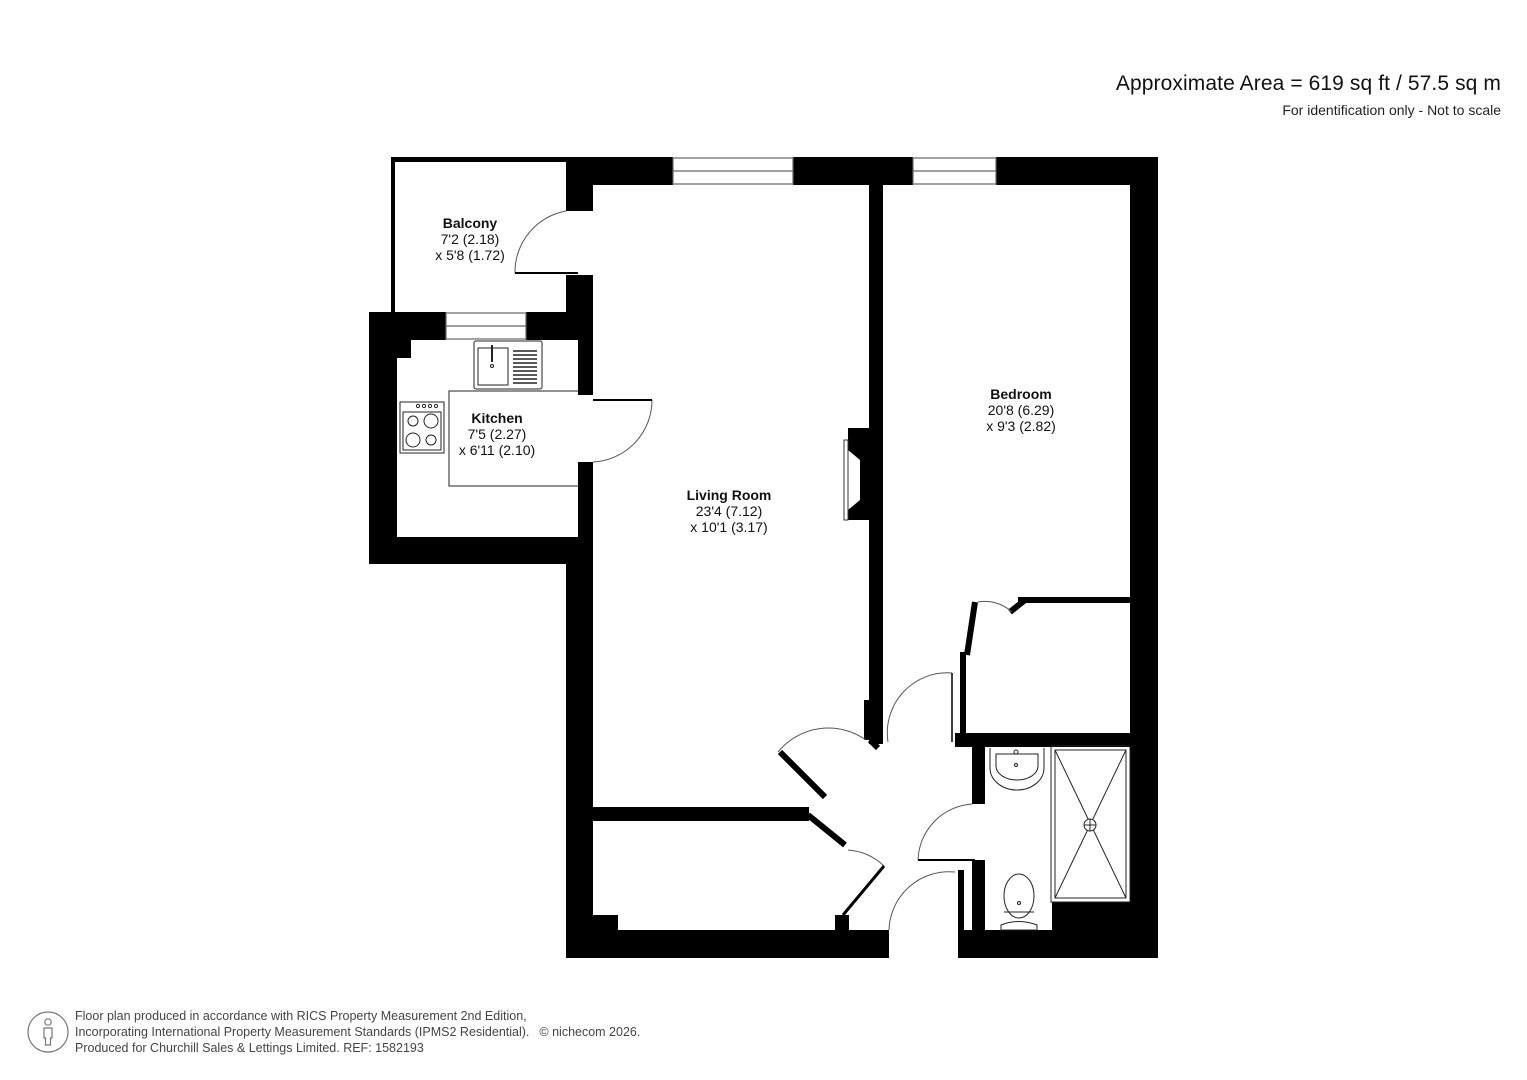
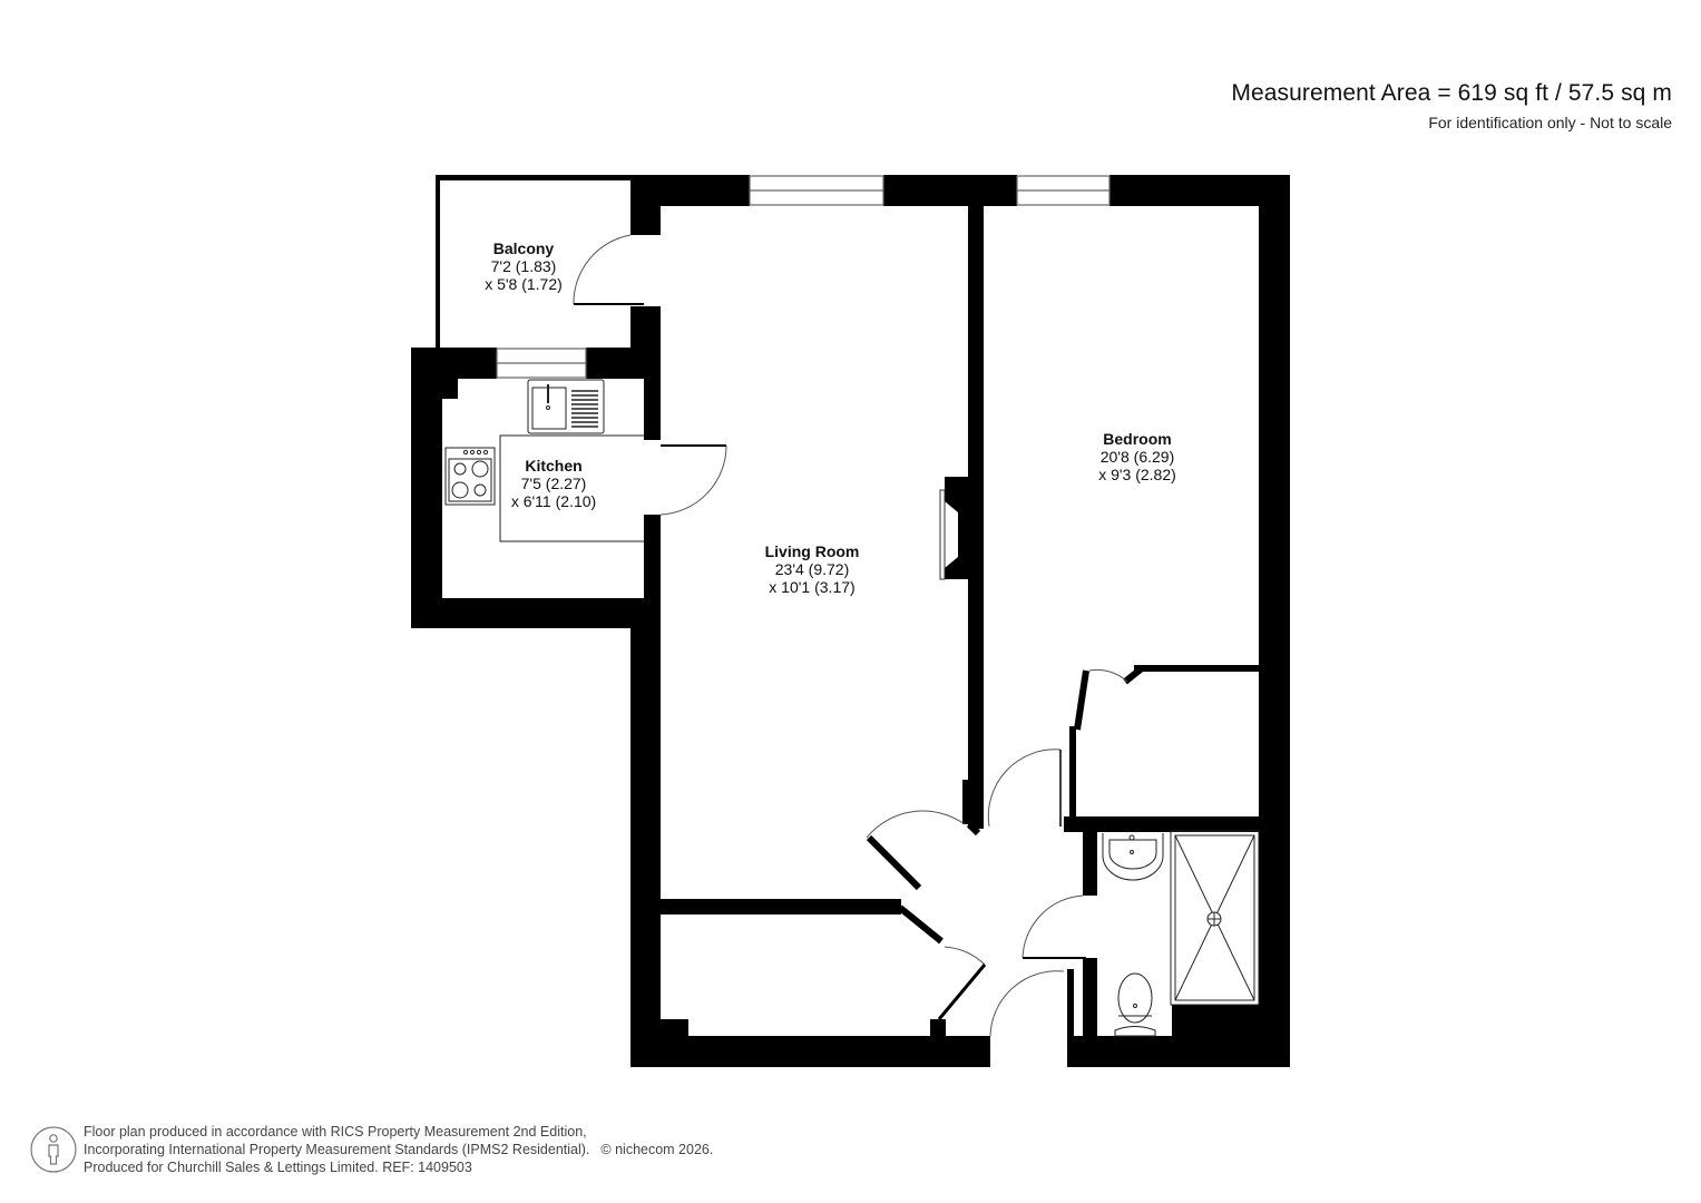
- Approximate Area = 619 sq ft / 57.5 sq m
+ Measurement Area = 619 sq ft / 57.5 sq m
  For identification only - Not to scale
  Balcony
- 7'2 (2.18)
+ 7'2 (1.83)
  x 5'8 (1.72)
  Kitchen
  7'5 (2.27)
  x 6'11 (2.10)
  Living Room
- 23'4 (7.12)
+ 23'4 (9.72)
  x 10'1 (3.17)
  Bedroom
  20'8 (6.29)
  x 9'3 (2.82)
  Floor plan produced in accordance with RICS Property Measurement 2nd Edition,
  Incorporating International Property Measurement Standards (IPMS2 Residential). © nichecom 2026.
- Produced for Churchill Sales & Lettings Limited. REF: 1582193
+ Produced for Churchill Sales & Lettings Limited. REF: 1409503
